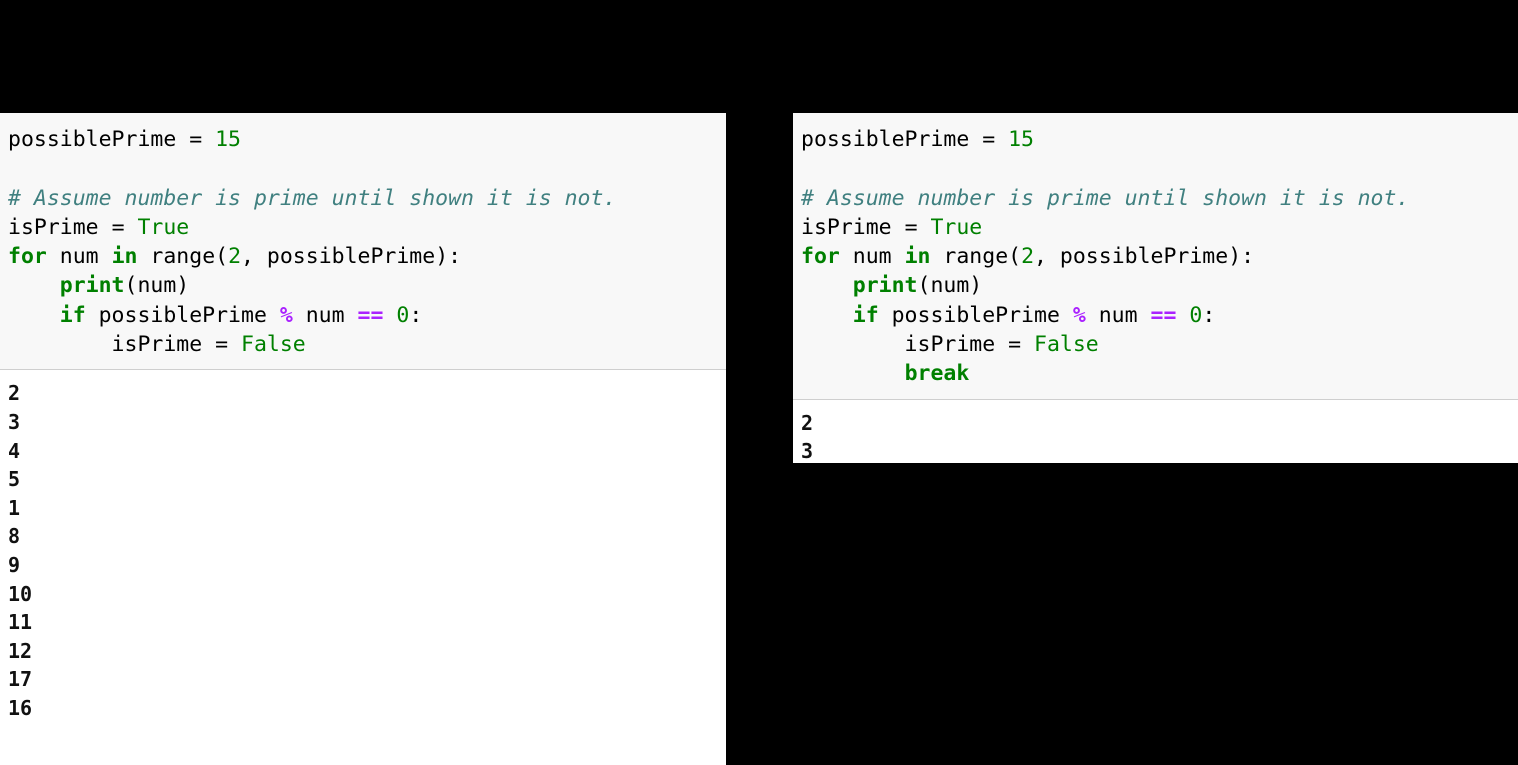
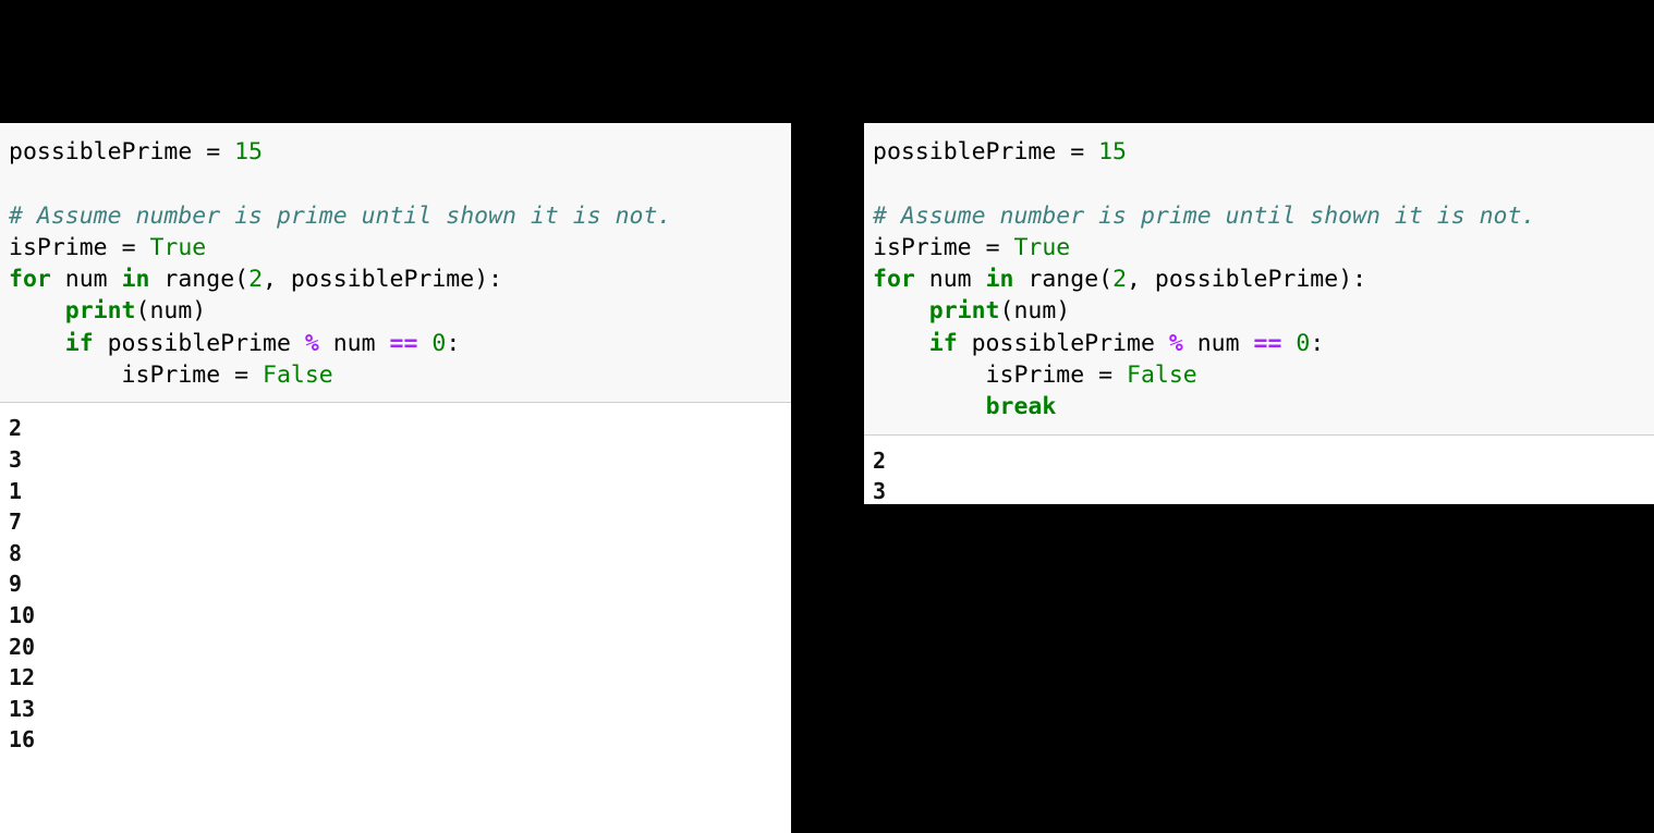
  possiblePrime = 15
  # Assume number is prime until shown it is not.
  isPrime = True
  for num in range(2, possiblePrime):
  print(num)
  if possiblePrime % num == 0:
  isPrime = False
  2
  3
- 4
- 5
  1
+ 7
  8
  9
  10
- 11
+ 20
  12
- 17
+ 13
  16
  possiblePrime = 15
  # Assume number is prime until shown it is not.
  isPrime = True
  for num in range(2, possiblePrime):
  print(num)
  if possiblePrime % num == 0:
  isPrime = False
  break
  2
  3
